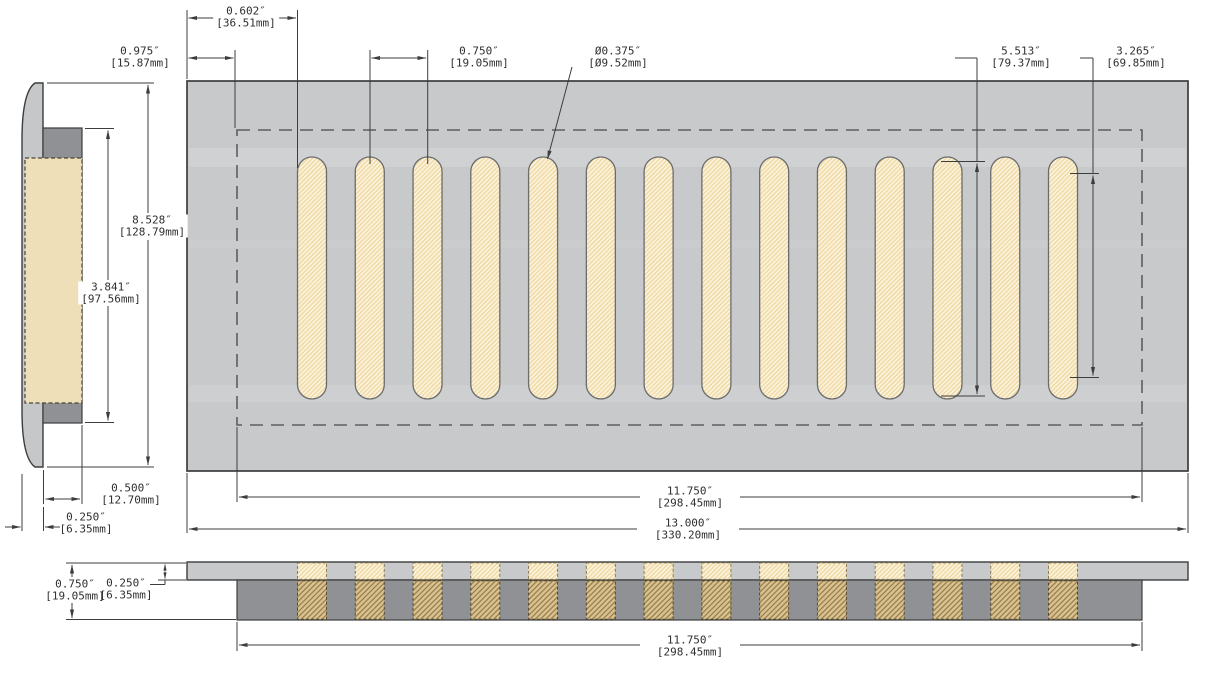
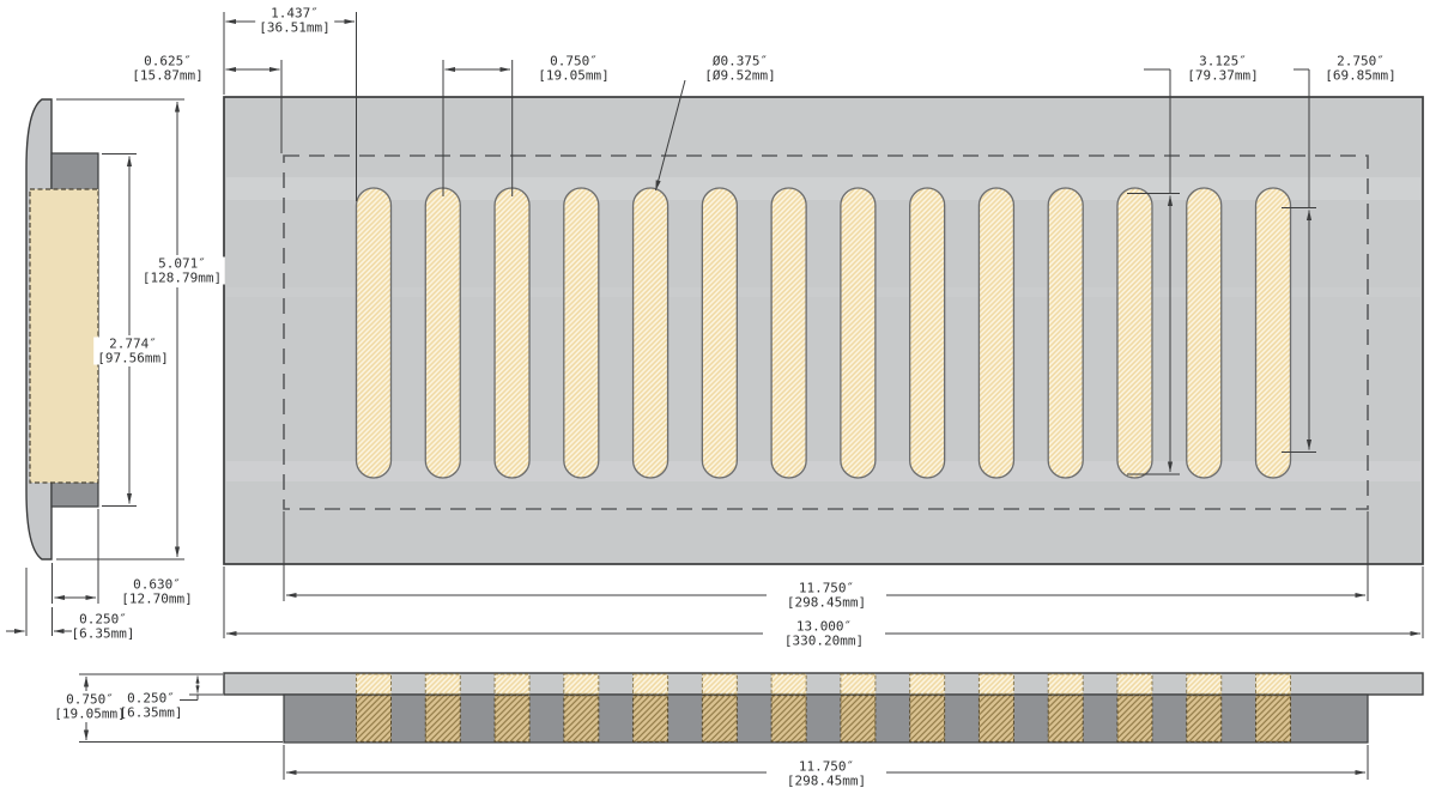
- 0.602″
+ 1.437″
  [36.51mm]
- 0.975″
+ 0.625″
  [15.87mm]
  0.750″
  [19.05mm]
  Ø0.375″
  [Ø9.52mm]
- 5.513″
+ 3.125″
  [79.37mm]
- 3.265″
+ 2.750″
  [69.85mm]
- 8.528″
+ 5.071″
  [128.79mm]
- 3.841″
+ 2.774″
  [97.56mm]
- 0.500″
+ 0.630″
  [12.70mm]
  0.250″
  [6.35mm]
  11.750″
  [298.45mm]
  13.000″
  [330.20mm]
  0.750″
  [19.05mm]
  0.250″
  [6.35mm]
  11.750″
  [298.45mm]
